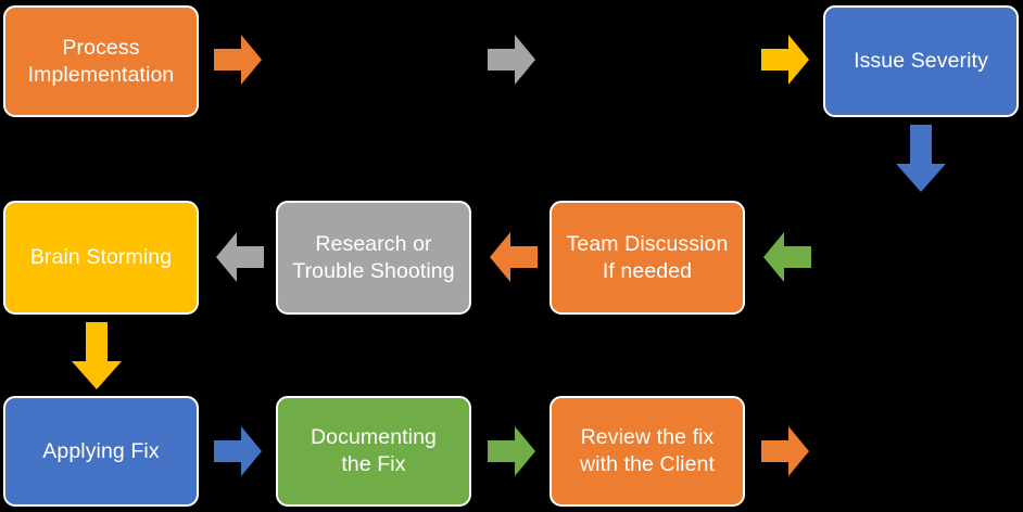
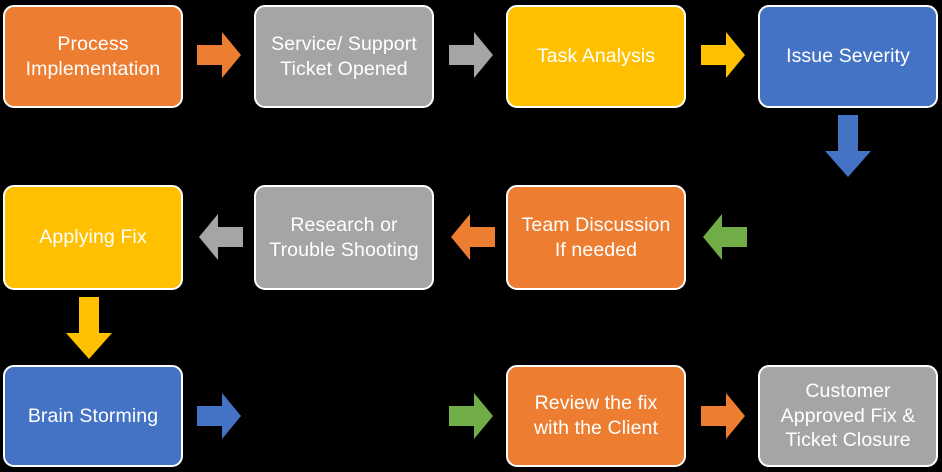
  Process
  Implementation
+ Service/ Support
+ Ticket Opened
+ Task Analysis
  Issue Severity
- Brain Storming
+ Applying Fix
  Research or
  Trouble Shooting
  Team Discussion
  If needed
- Applying Fix
+ Brain Storming
- Documenting
- the Fix
  Review the fix
  with the Client
+ Customer
+ Approved Fix &
+ Ticket Closure
